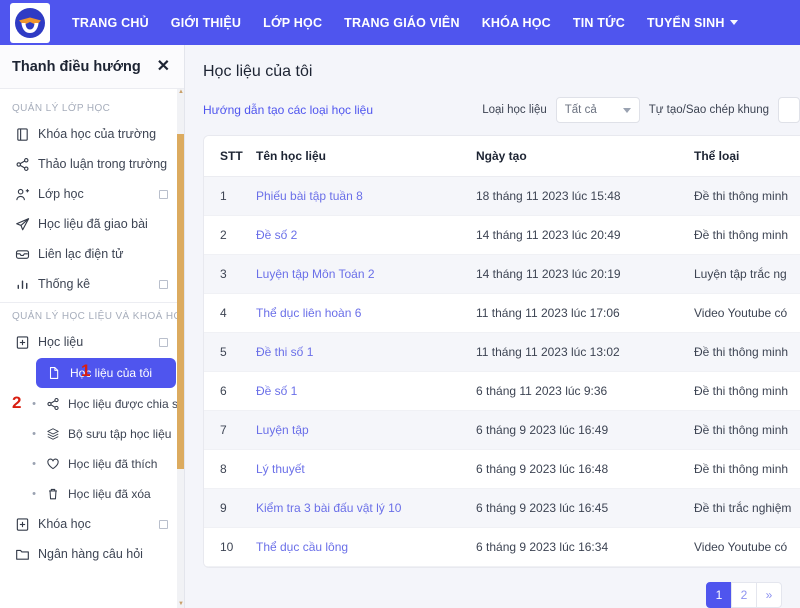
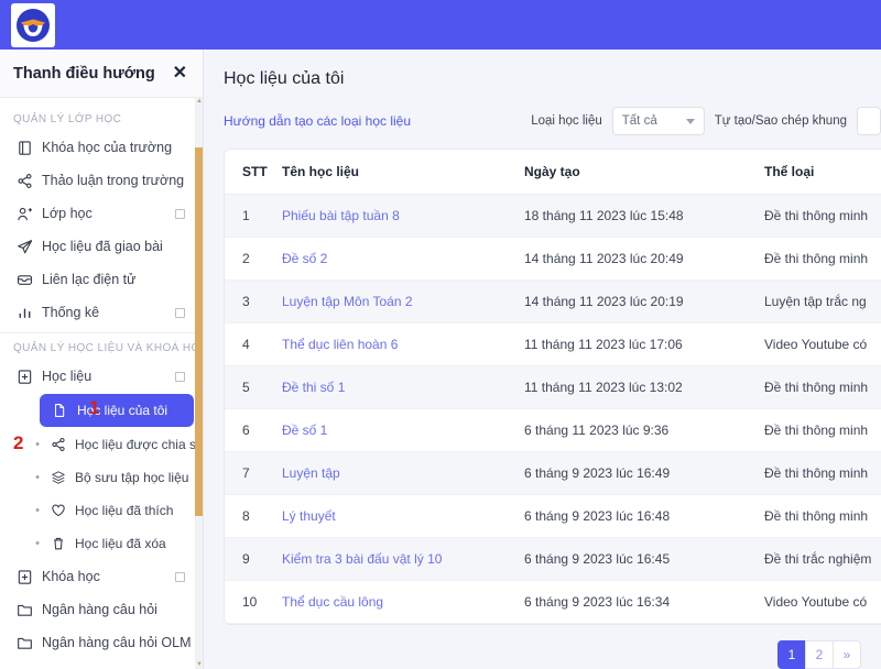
- TRANG CHỦ
- GIỚI THIỆU
- LỚP HỌC
- TRANG GIÁO VIÊN
- KHÓA HỌC
- TIN TỨC
- TUYỂN SINH
  Thanh điều hướng
  ✕
  QUẢN LÝ LỚP HỌC
  Khóa học của trường
  Thảo luận trong trường
  Lớp học
  Học liệu đã giao bài
  Liên lạc điện tử
  Thống kê
  QUẢN LÝ HỌC LIỆU VÀ KHOÁ H
  Học liệu
  Học liệu của tôi
  •
  Học liệu được chia s
  •
  Bộ sưu tập học liệu
  •
  Học liệu đã thích
  •
  Học liệu đã xóa
  Khóa học
  Ngân hàng câu hỏi
+ Ngân hàng câu hỏi OLM
  1
  2
  Học liệu của tôi
  Hướng dẫn tạo các loại học liệu
  Loại học liệu
  Tất cả
  Tự tạo/Sao chép khung
  STT	Tên học liệu	Ngày tạo	Thể loại
  1	Phiếu bài tập tuần 8	18 tháng 11 2023 lúc 15:48	Đề thi thông minh
  2	Đề số 2	14 tháng 11 2023 lúc 20:49	Đề thi thông minh
  3	Luyện tập Môn Toán 2	14 tháng 11 2023 lúc 20:19	Luyện tập trắc ng
  4	Thể dục liên hoàn 6	11 tháng 11 2023 lúc 17:06	Video Youtube có
  5	Đề thi số 1	11 tháng 11 2023 lúc 13:02	Đề thi thông minh
  6	Đề số 1	6 tháng 11 2023 lúc 9:36	Đề thi thông minh
  7	Luyện tập	6 tháng 9 2023 lúc 16:49	Đề thi thông minh
  8	Lý thuyết	6 tháng 9 2023 lúc 16:48	Đề thi thông minh
  9	Kiểm tra 3 bài đấu vật lý 10	6 tháng 9 2023 lúc 16:45	Đề thi trắc nghiệm
  10	Thể dục cầu lông	6 tháng 9 2023 lúc 16:34	Video Youtube có
  1
  2
  »
